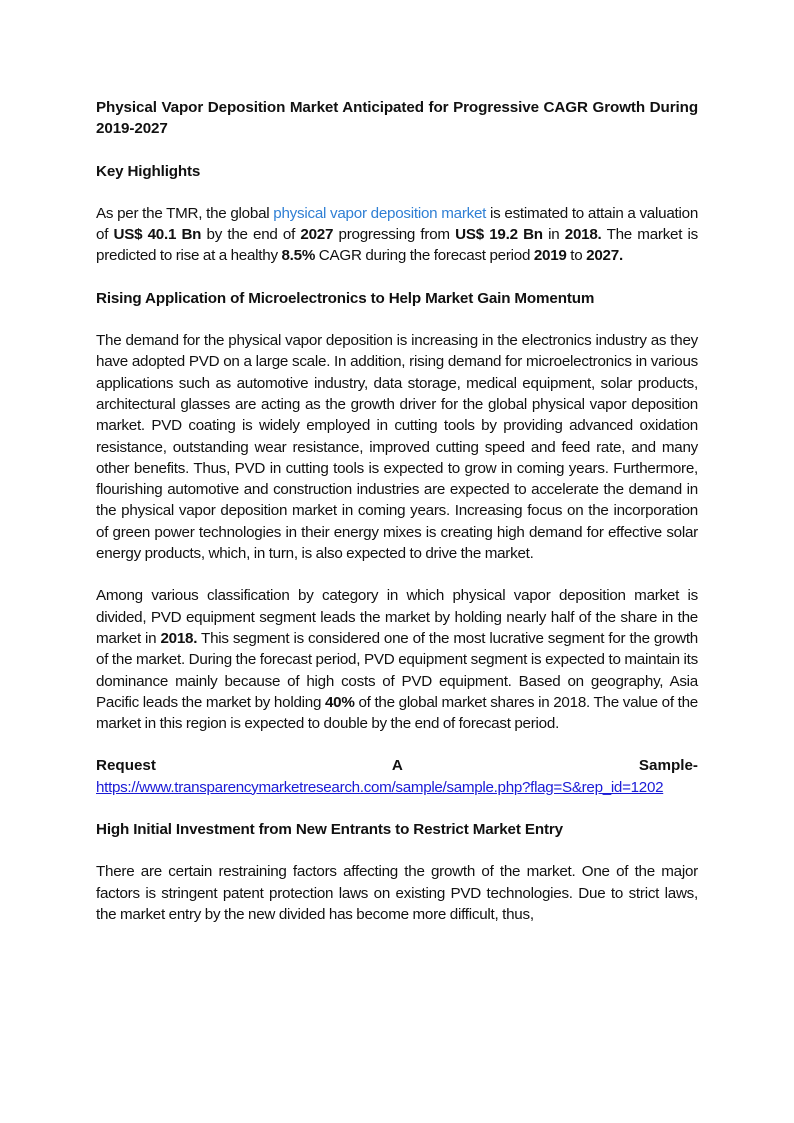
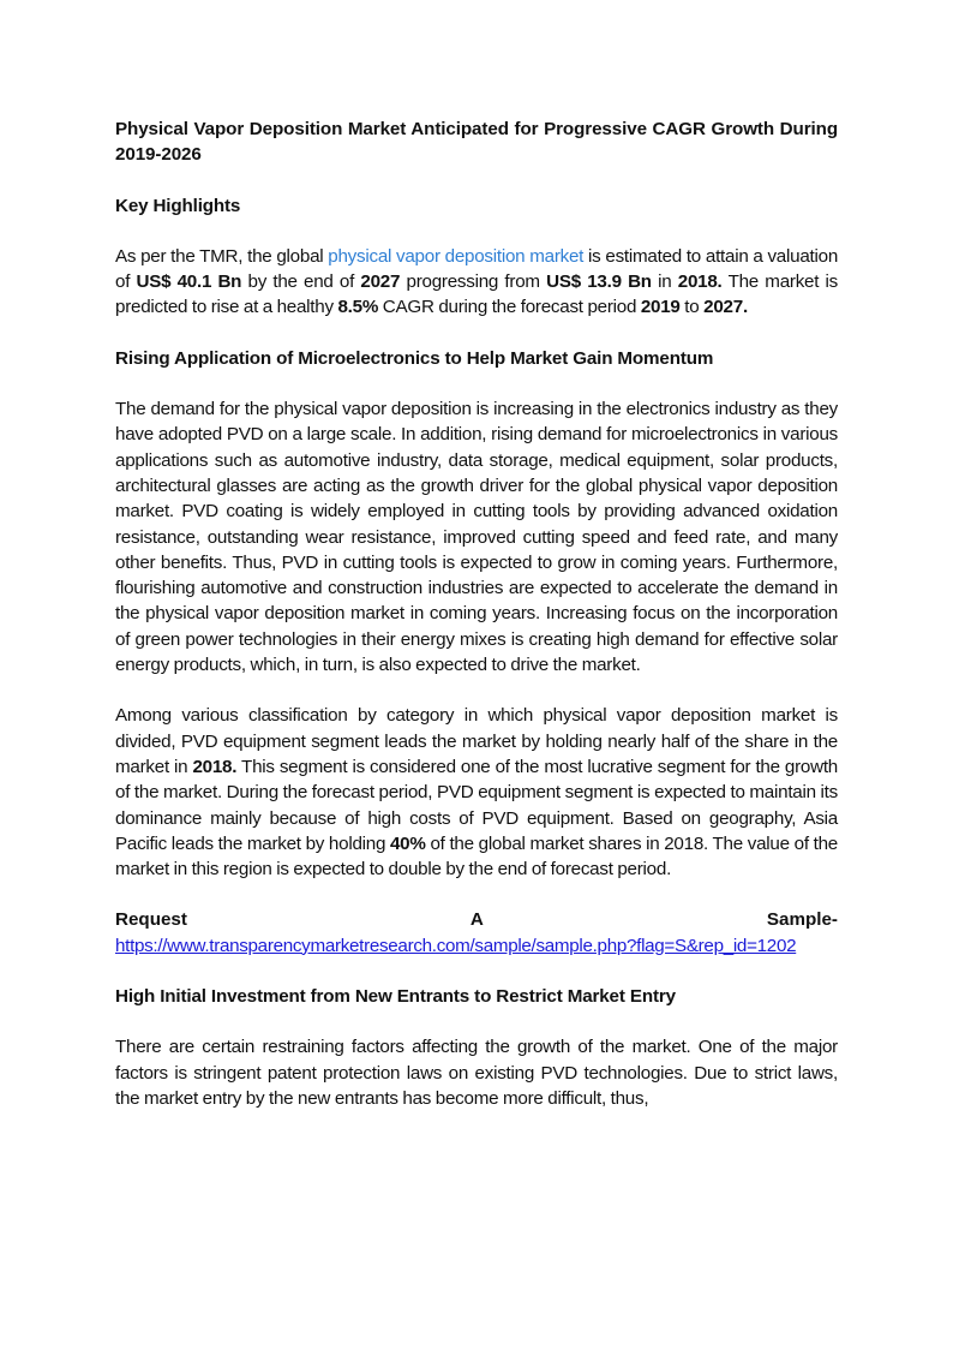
- Physical Vapor Deposition Market Anticipated for Progressive CAGR Growth During 2019-2027
+ Physical Vapor Deposition Market Anticipated for Progressive CAGR Growth During 2019-2026
  Key Highlights
- As per the TMR, the global physical vapor deposition market is estimated to attain a valuation of US$ 40.1 Bn by the end of 2027 progressing from US$ 19.2 Bn in 2018. The market is predicted to rise at a healthy 8.5% CAGR during the forecast period 2019 to 2027.
+ As per the TMR, the global physical vapor deposition market is estimated to attain a valuation of US$ 40.1 Bn by the end of 2027 progressing from US$ 13.9 Bn in 2018. The market is predicted to rise at a healthy 8.5% CAGR during the forecast period 2019 to 2027.
  Rising Application of Microelectronics to Help Market Gain Momentum
  The demand for the physical vapor deposition is increasing in the electronics industry as they have adopted PVD on a large scale. In addition, rising demand for microelectronics in various applications such as automotive industry, data storage, medical equipment, solar products, architectural glasses are acting as the growth driver for the global physical vapor deposition market. PVD coating is widely employed in cutting tools by providing advanced oxidation resistance, outstanding wear resistance, improved cutting speed and feed rate, and many other benefits. Thus, PVD in cutting tools is expected to grow in coming years. Furthermore, flourishing automotive and construction industries are expected to accelerate the demand in the physical vapor deposition market in coming years. Increasing focus on the incorporation of green power technologies in their energy mixes is creating high demand for effective solar energy products, which, in turn, is also expected to drive the market.
  Among various classification by category in which physical vapor deposition market is divided, PVD equipment segment leads the market by holding nearly half of the share in the market in 2018. This segment is considered one of the most lucrative segment for the growth of the market. During the forecast period, PVD equipment segment is expected to maintain its dominance mainly because of high costs of PVD equipment. Based on geography, Asia Pacific leads the market by holding 40% of the global market shares in 2018. The value of the market in this region is expected to double by the end of forecast period.
  Request
  A
  Sample-
  https://www.transparencymarketresearch.com/sample/sample.php?flag=S&rep_id=1202
  High Initial Investment from New Entrants to Restrict Market Entry
- There are certain restraining factors affecting the growth of the market. One of the major factors is stringent patent protection laws on existing PVD technologies. Due to strict laws, the market entry by the new divided has become more difficult, thus,
+ There are certain restraining factors affecting the growth of the market. One of the major factors is stringent patent protection laws on existing PVD technologies. Due to strict laws, the market entry by the new entrants has become more difficult, thus,
